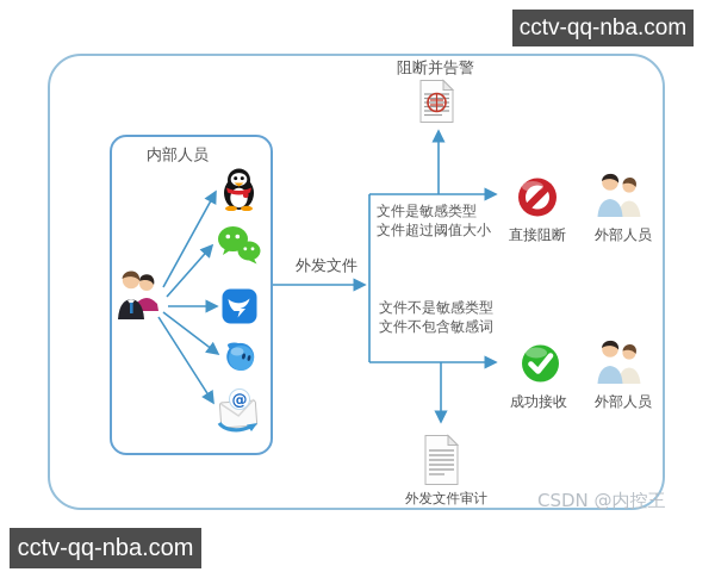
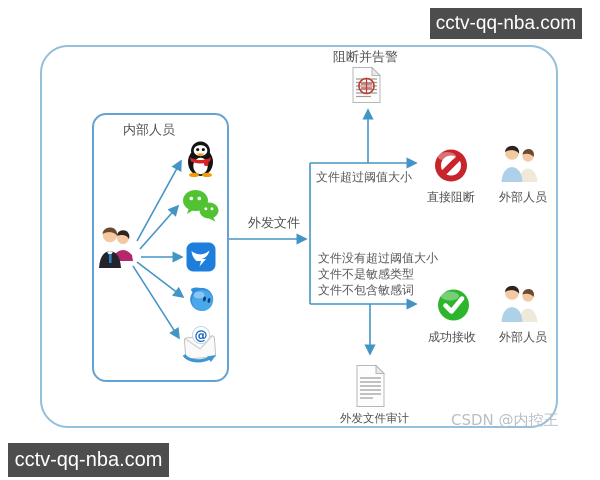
  cctv-qq-nba.com
  内部人员
  @
  外发文件
- 文件是敏感类型
  文件超过阈值大小
+ 文件没有超过阈值大小
  文件不是敏感类型
  文件不包含敏感词
  阻断并告警
  直接阻断
  外部人员
  成功接收
  外部人员
  外发文件审计
  CSDN @内控王
  cctv-qq-nba.com
